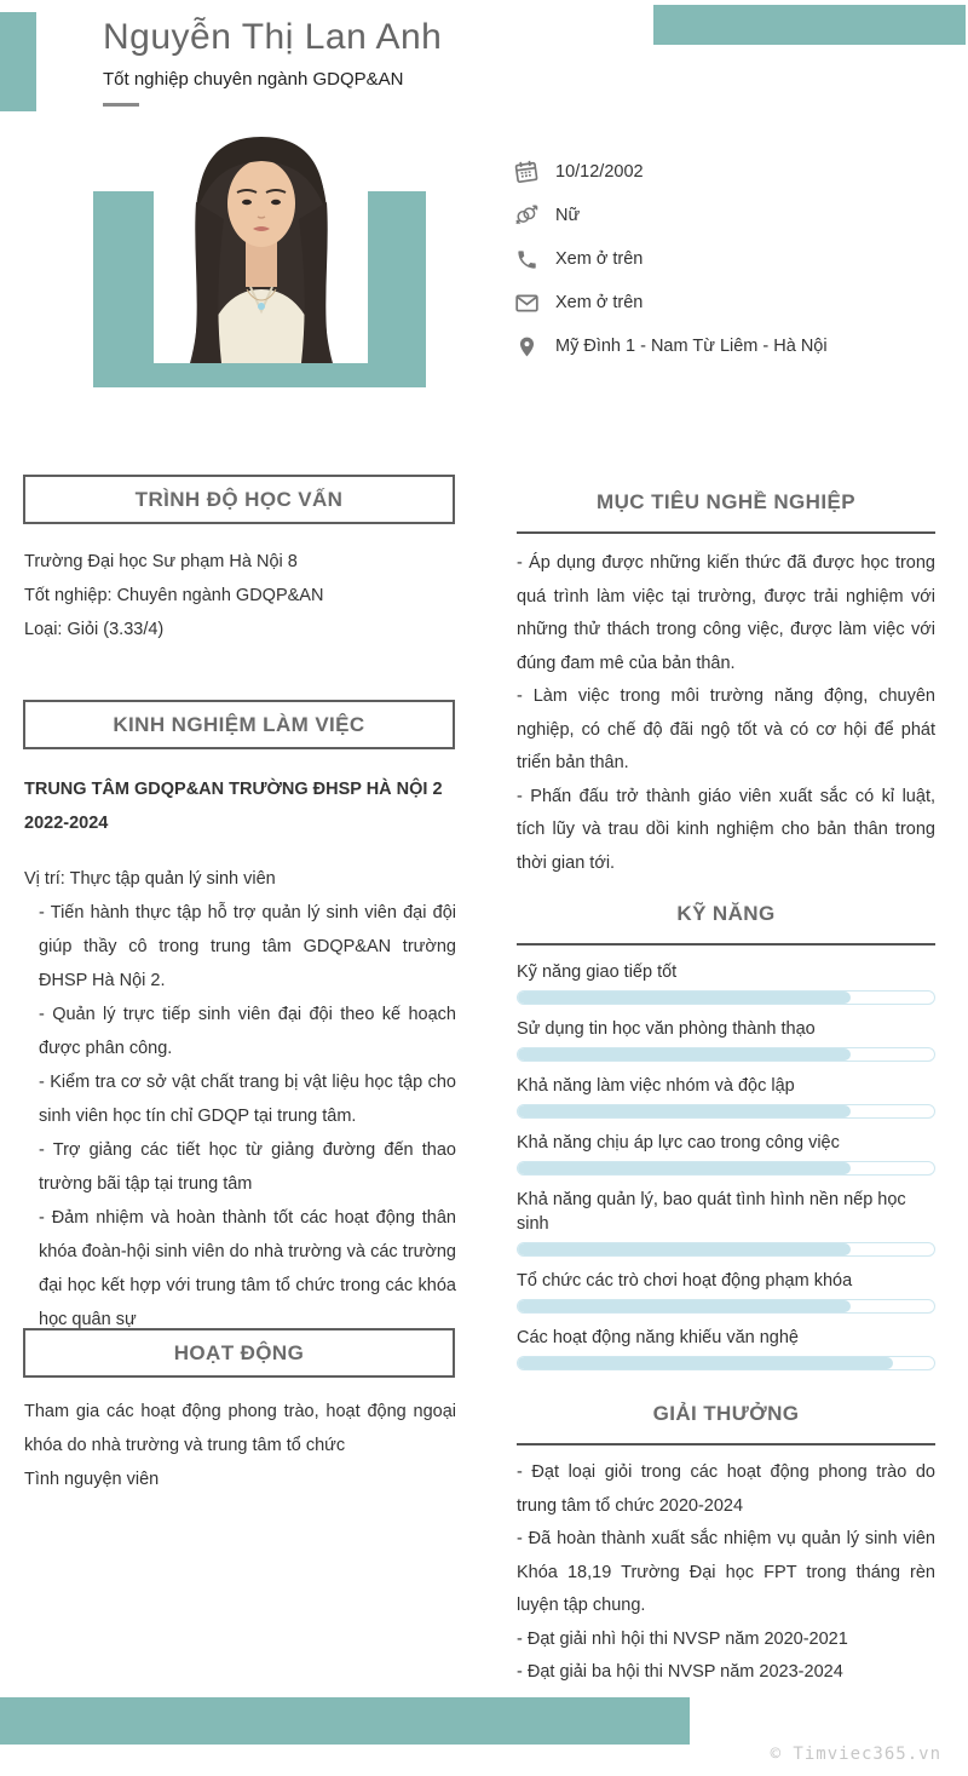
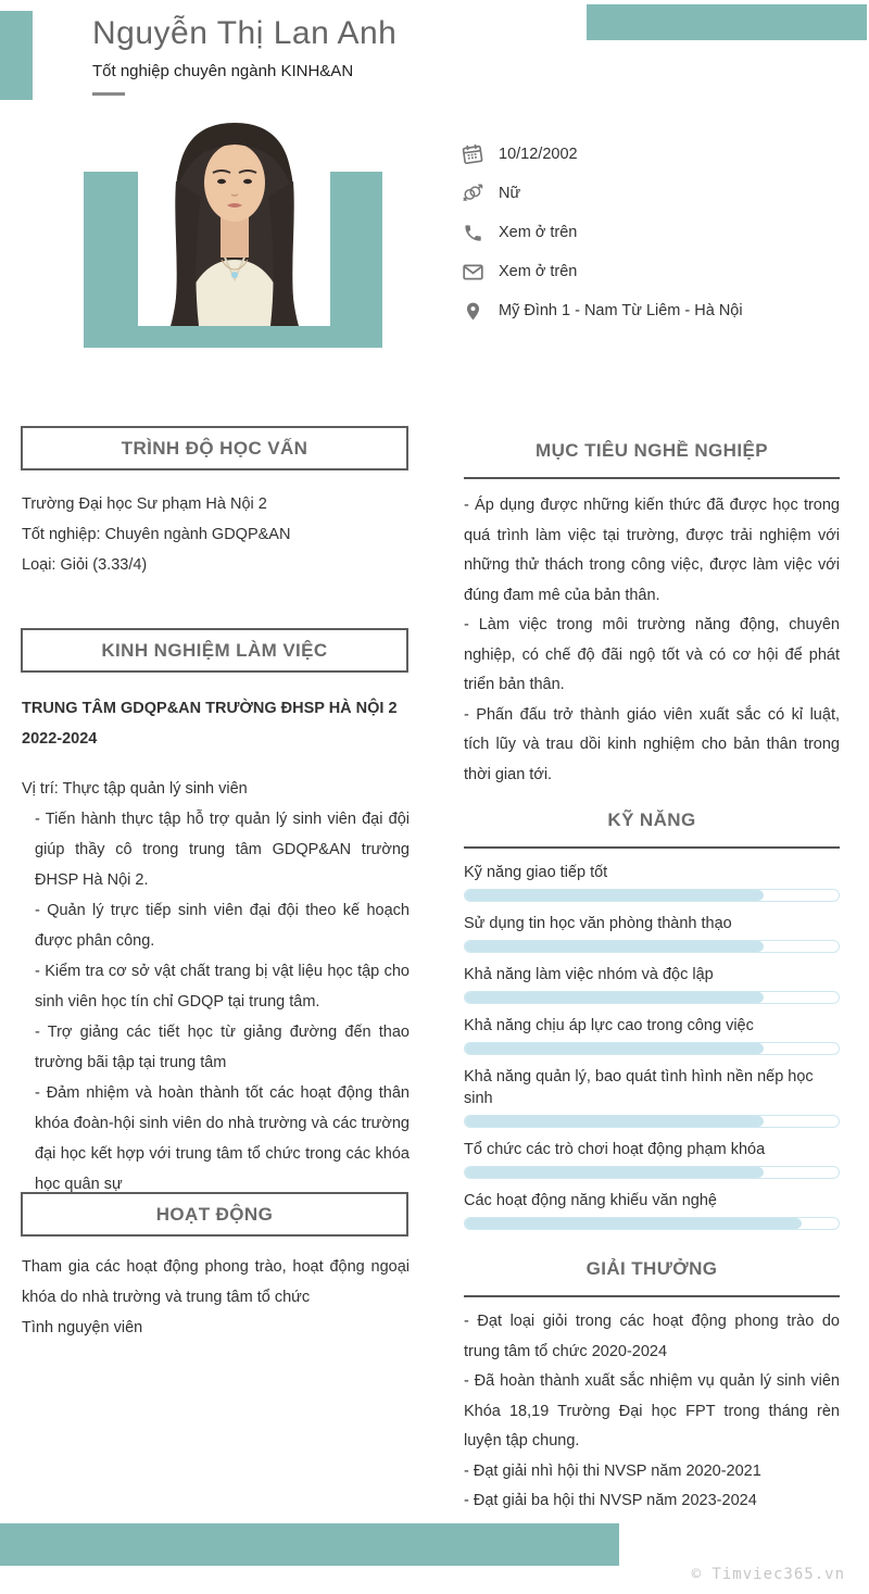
  Nguyễn Thị Lan Anh
- Tốt nghiệp chuyên ngành GDQP&AN
+ Tốt nghiệp chuyên ngành KINH&AN
  10/12/2002
  Nữ
  Xem ở trên
  Xem ở trên
  Mỹ Đình 1 - Nam Từ Liêm - Hà Nội
  TRÌNH ĐỘ HỌC VẤN
- Trường Đại học Sư phạm Hà Nội 8
+ Trường Đại học Sư phạm Hà Nội 2
  Tốt nghiệp: Chuyên ngành GDQP&AN
  Loại: Giỏi (3.33/4)
  KINH NGHIỆM LÀM VIỆC
  TRUNG TÂM GDQP&AN TRƯỜNG ĐHSP HÀ NỘI 2
  2022-2024
  Vị trí: Thực tập quản lý sinh viên
  - Tiến hành thực tập hỗ trợ quản lý sinh viên đại đội giúp thầy cô trong trung tâm GDQP&AN trường ĐHSP Hà Nội 2.
  - Quản lý trực tiếp sinh viên đại đội theo kế hoạch được phân công.
  - Kiểm tra cơ sở vật chất trang bị vật liệu học tập cho sinh viên học tín chỉ GDQP tại trung tâm.
  - Trợ giảng các tiết học từ giảng đường đến thao trường bãi tập tại trung tâm
  - Đảm nhiệm và hoàn thành tốt các hoạt động thân khóa đoàn-hội sinh viên do nhà trường và các trường đại học kết hợp với trung tâm tổ chức trong các khóa học quân sự
  HOẠT ĐỘNG
  Tham gia các hoạt động phong trào, hoạt động ngoại khóa do nhà trường và trung tâm tổ chức
  Tình nguyện viên
  MỤC TIÊU NGHỀ NGHIỆP
  - Áp dụng được những kiến thức đã được học trong quá trình làm việc tại trường, được trải nghiệm với những thử thách trong công việc, được làm việc với đúng đam mê của bản thân.
  - Làm việc trong môi trường năng động, chuyên nghiệp, có chế độ đãi ngộ tốt và có cơ hội để phát triển bản thân.
  - Phấn đấu trở thành giáo viên xuất sắc có kỉ luật, tích lũy và trau dồi kinh nghiệm cho bản thân trong thời gian tới.
  KỸ NĂNG
  Kỹ năng giao tiếp tốt
  Sử dụng tin học văn phòng thành thạo
  Khả năng làm việc nhóm và độc lập
  Khả năng chịu áp lực cao trong công việc
  Khả năng quản lý, bao quát tình hình nền nếp học sinh
  Tổ chức các trò chơi hoạt động phạm khóa
  Các hoạt động năng khiếu văn nghệ
  GIẢI THƯỞNG
  - Đạt loại giỏi trong các hoạt động phong trào do trung tâm tổ chức 2020-2024
  - Đã hoàn thành xuất sắc nhiệm vụ quản lý sinh viên Khóa 18,19 Trường Đại học FPT trong tháng rèn luyện tập chung.
  - Đạt giải nhì hội thi NVSP năm 2020-2021
  - Đạt giải ba hội thi NVSP năm 2023-2024
  © Timviec365.vn
